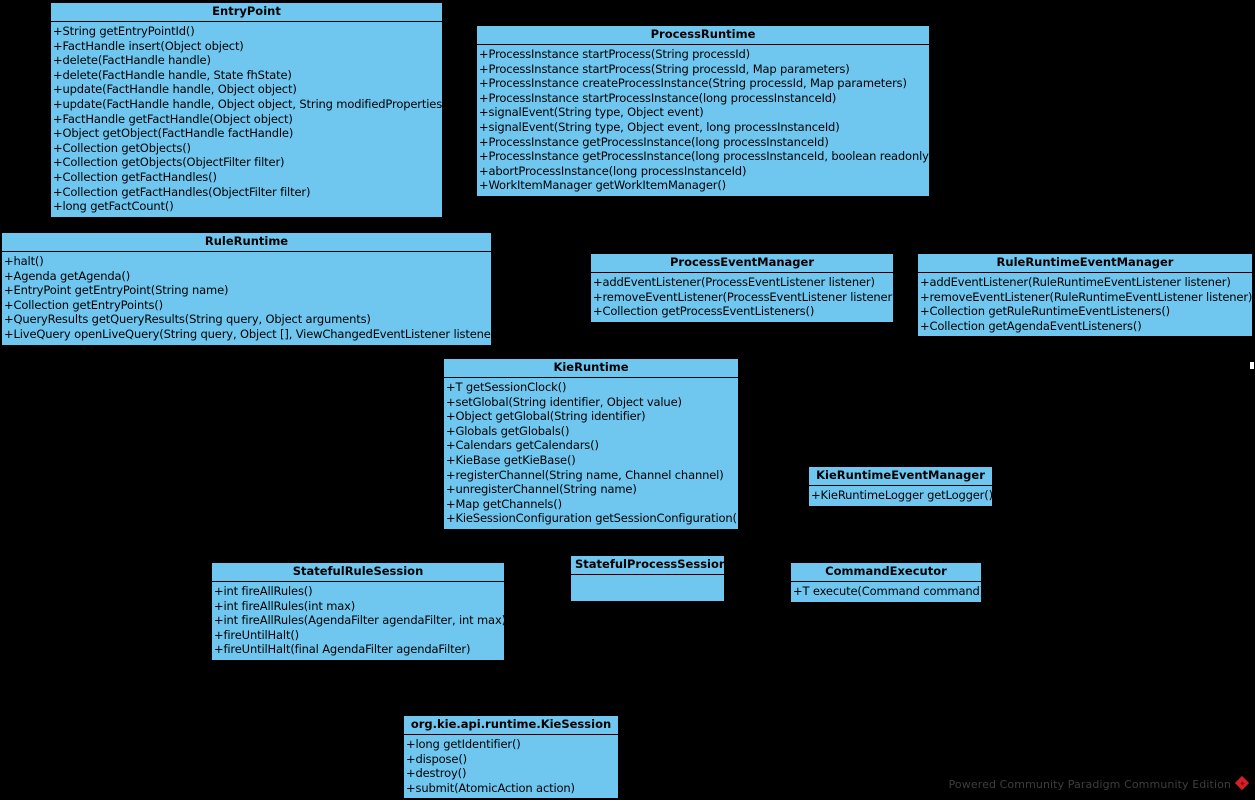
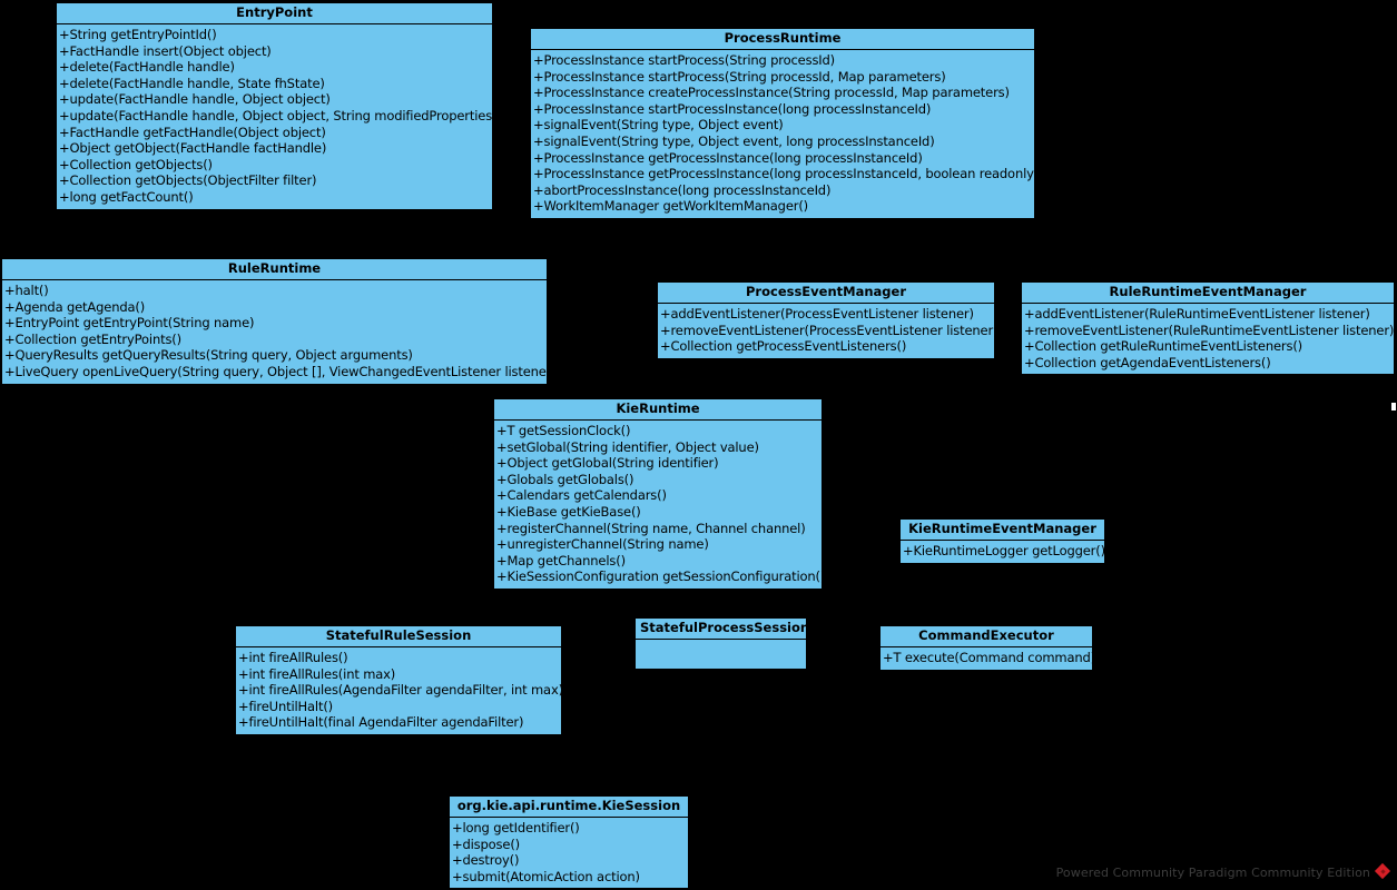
  EntryPoint
  +String getEntryPointId()
  +FactHandle insert(Object object)
  +delete(FactHandle handle)
  +delete(FactHandle handle, State fhState)
  +update(FactHandle handle, Object object)
  +update(FactHandle handle, Object object, String modifiedProperties)
  +FactHandle getFactHandle(Object object)
  +Object getObject(FactHandle factHandle)
  +Collection getObjects()
  +Collection getObjects(ObjectFilter filter)
- +Collection getFactHandles()
- +Collection getFactHandles(ObjectFilter filter)
  +long getFactCount()
  ProcessRuntime
  +ProcessInstance startProcess(String processId)
  +ProcessInstance startProcess(String processId, Map parameters)
  +ProcessInstance createProcessInstance(String processId, Map parameters)
  +ProcessInstance startProcessInstance(long processInstanceId)
  +signalEvent(String type, Object event)
  +signalEvent(String type, Object event, long processInstanceId)
  +ProcessInstance getProcessInstance(long processInstanceId)
  +ProcessInstance getProcessInstance(long processInstanceId, boolean readonly)
  +abortProcessInstance(long processInstanceId)
  +WorkItemManager getWorkItemManager()
  RuleRuntime
  +halt()
  +Agenda getAgenda()
  +EntryPoint getEntryPoint(String name)
  +Collection getEntryPoints()
  +QueryResults getQueryResults(String query, Object arguments)
  +LiveQuery openLiveQuery(String query, Object [], ViewChangedEventListener listener)
  ProcessEventManager
  +addEventListener(ProcessEventListener listener)
  +removeEventListener(ProcessEventListener listener)
  +Collection getProcessEventListeners()
  RuleRuntimeEventManager
  +addEventListener(RuleRuntimeEventListener listener)
  +removeEventListener(RuleRuntimeEventListener listener)
  +Collection getRuleRuntimeEventListeners()
  +Collection getAgendaEventListeners()
  KieRuntime
  +T getSessionClock()
  +setGlobal(String identifier, Object value)
  +Object getGlobal(String identifier)
  +Globals getGlobals()
  +Calendars getCalendars()
  +KieBase getKieBase()
  +registerChannel(String name, Channel channel)
  +unregisterChannel(String name)
  +Map getChannels()
  +KieSessionConfiguration getSessionConfiguration()
  KieRuntimeEventManager
  +KieRuntimeLogger getLogger()
  StatefulRuleSession
  +int fireAllRules()
  +int fireAllRules(int max)
  +int fireAllRules(AgendaFilter agendaFilter, int max)
  +fireUntilHalt()
  +fireUntilHalt(final AgendaFilter agendaFilter)
  StatefulProcessSession
  CommandExecutor
  +T execute(Command command)
  org.kie.api.runtime.KieSession
  +long getIdentifier()
  +dispose()
  +destroy()
  +submit(AtomicAction action)
  Powered Community Paradigm Community Edition
